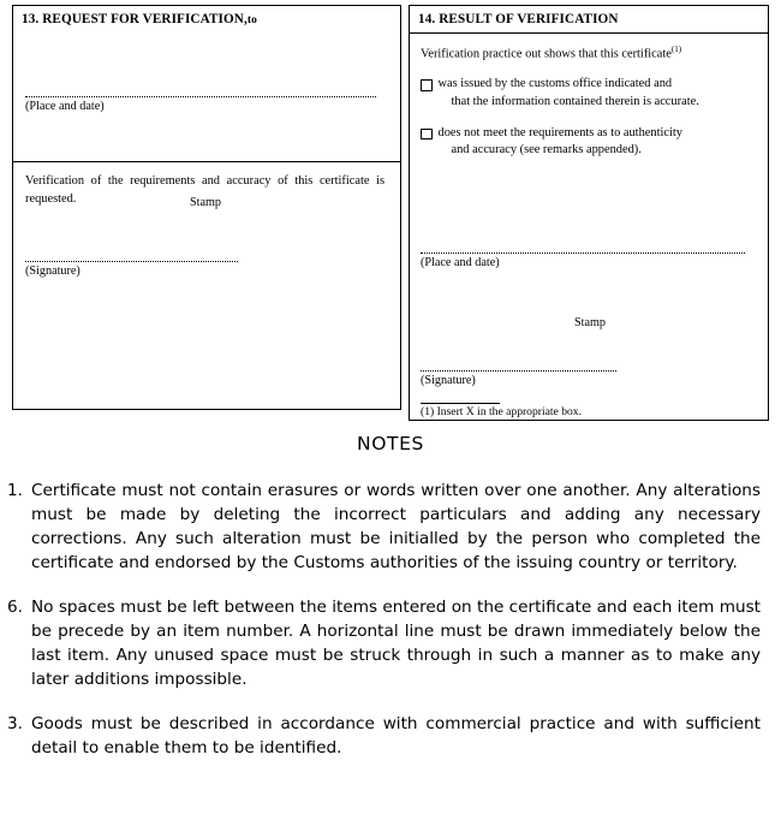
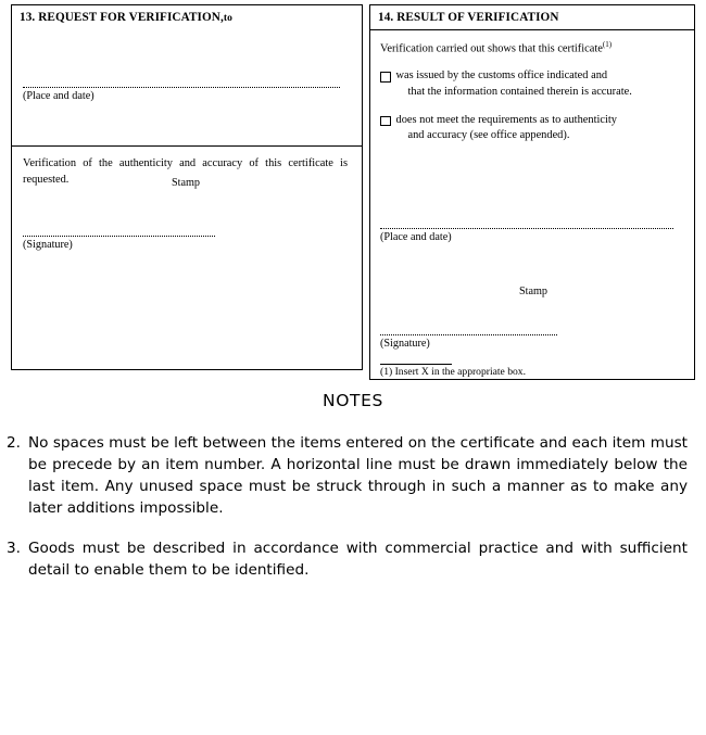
  13. REQUEST FOR VERIFICATION,to
- Verification of the requirements and accuracy of this certificate is requested.
+ Verification of the authenticity and accuracy of this certificate is requested.
  (Place and date)
  Stamp
  (Signature)
  14. RESULT OF VERIFICATION
- Verification practice out shows that this certificate(1)
+ Verification carried out shows that this certificate(1)
  was issued by the customs office indicated and
  that the information contained therein is accurate.
  does not meet the requirements as to authenticity
- and accuracy (see remarks appended).
+ and accuracy (see office appended).
  (Place and date)
  Stamp
  (Signature)
  (1) Insert X in the appropriate box.
  NOTES
- 1.
- Certificate must not contain erasures or words written over one another. Any alterations must be made by deleting the incorrect particulars and adding any necessary corrections. Any such alteration must be initialled by the person who completed the certificate and endorsed by the Customs authorities of the issuing country or territory.
- 6.
+ 2.
  No spaces must be left between the items entered on the certificate and each item must be precede by an item number. A horizontal line must be drawn immediately below the last item. Any unused space must be struck through in such a manner as to make any later additions impossible.
  3.
  Goods must be described in accordance with commercial practice and with sufficient detail to enable them to be identified.
